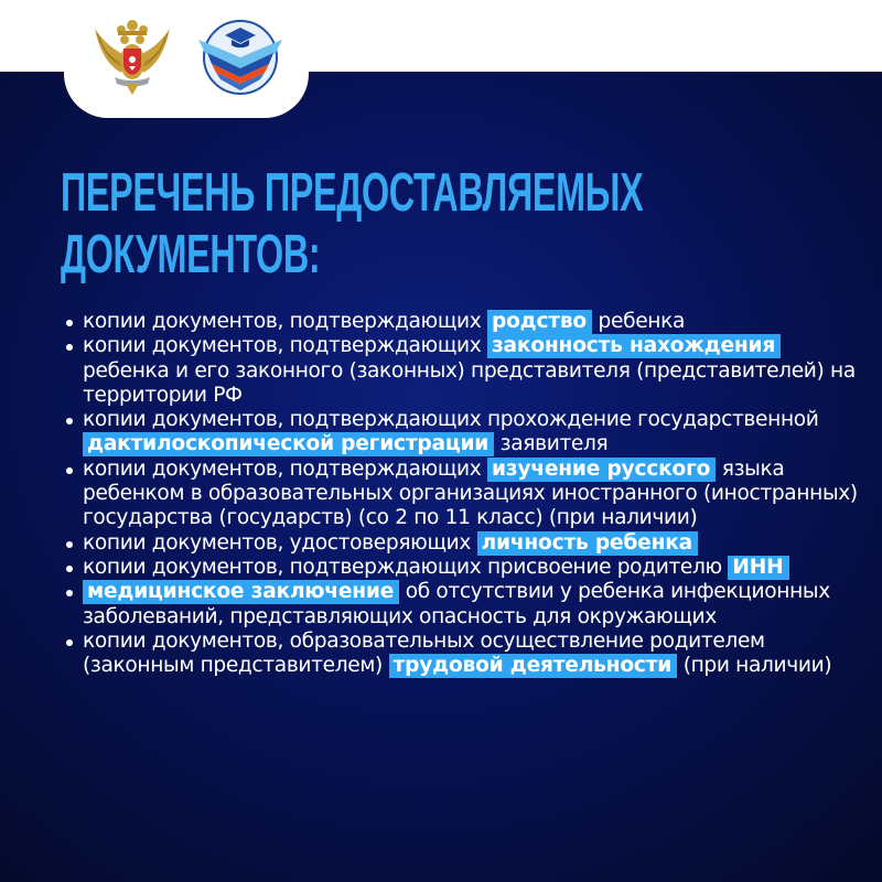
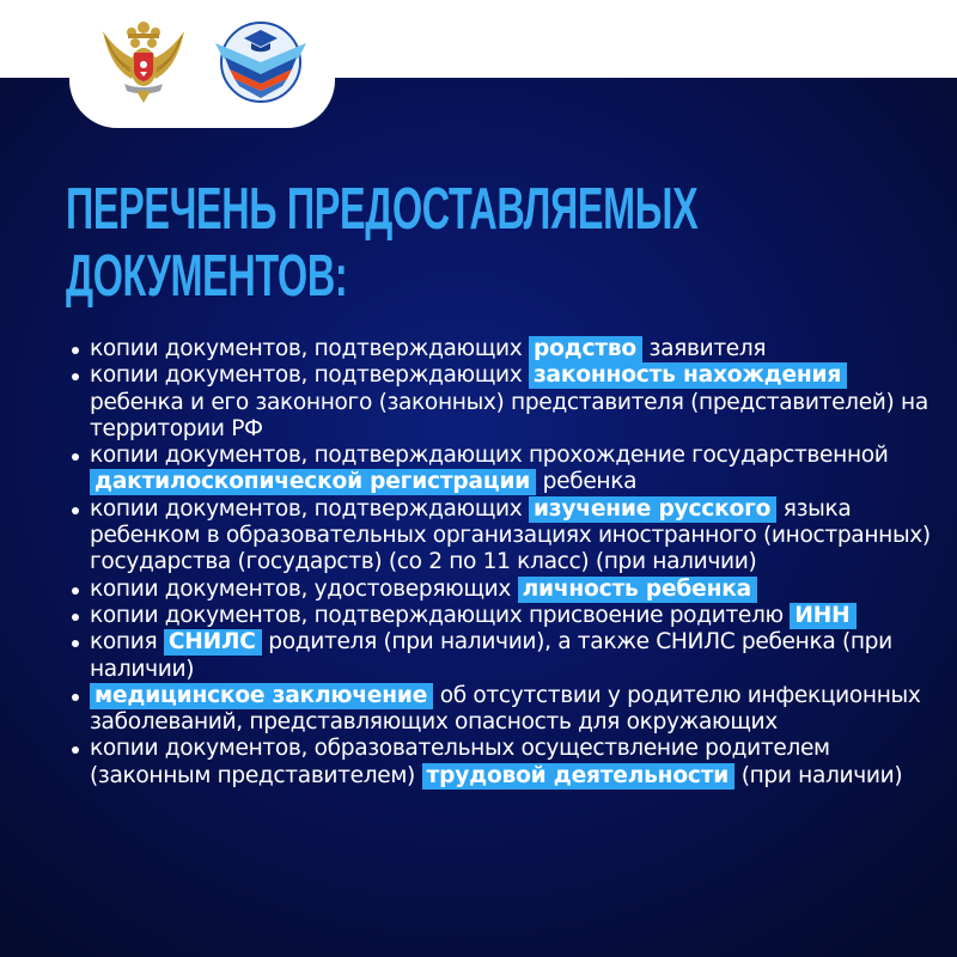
  ПЕРЕЧЕНЬ ПРЕДОСТАВЛЯЕМЫХ
  ДОКУМЕНТОВ:
- копии документов, подтверждающих родство ребенка
+ копии документов, подтверждающих родство заявителя
  копии документов, подтверждающих законность нахождения ребенка и его законного (законных) представителя (представителей) на территории РФ
- копии документов, подтверждающих прохождение государственной дактилоскопической регистрации заявителя
+ копии документов, подтверждающих прохождение государственной дактилоскопической регистрации ребенка
  копии документов, подтверждающих изучение русского языка ребенком в образовательных организациях иностранного (иностранных) государства (государств) (со 2 по 11 класс) (при наличии)
  копии документов, удостоверяющих личность ребенка
  копии документов, подтверждающих присвоение родителю ИНН
+ копия СНИЛС родителя (при наличии), а также СНИЛС ребенка (при наличии)
- медицинское заключение об отсутствии у ребенка инфекционных заболеваний, представляющих опасность для окружающих
+ медицинское заключение об отсутствии у родителю инфекционных заболеваний, представляющих опасность для окружающих
  копии документов, образовательных осуществление родителем (законным представителем) трудовой деятельности (при наличии)
